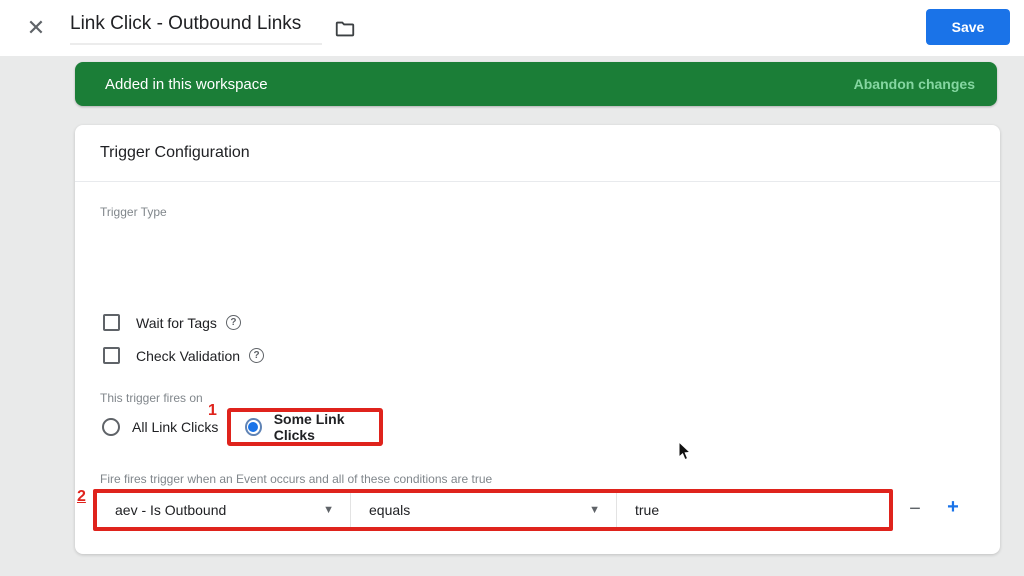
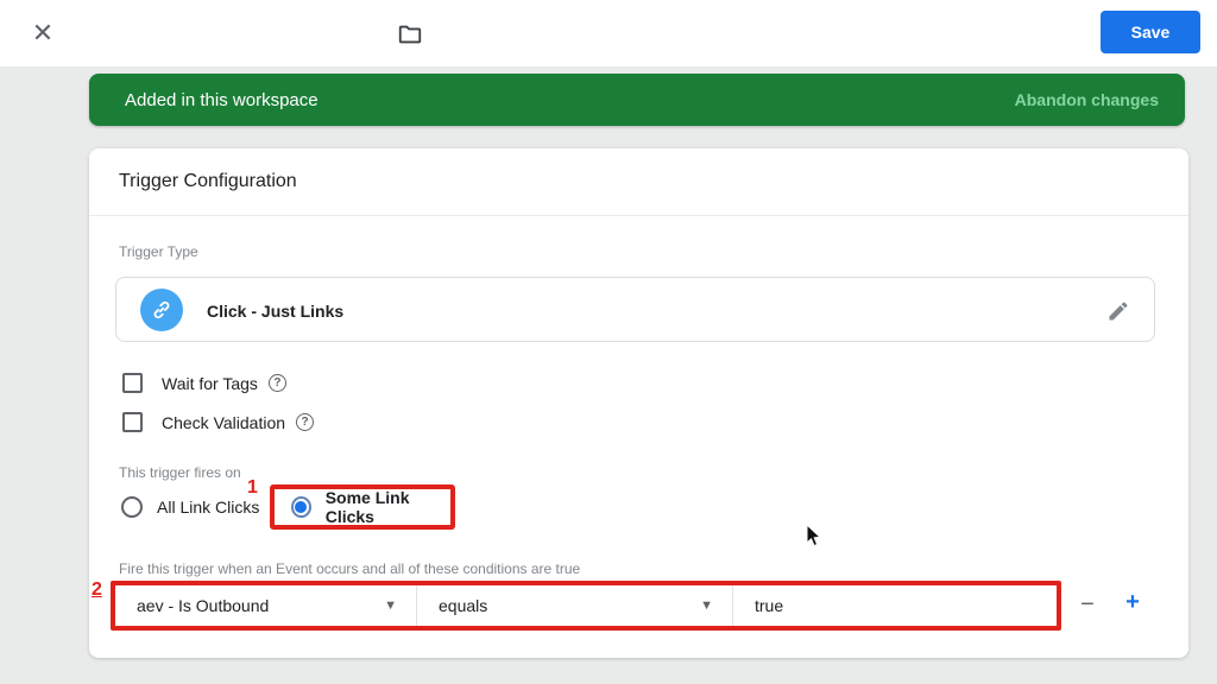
  ✕
- Link Click - Outbound Links
  Save
  Added in this workspace
  Abandon changes
  Trigger Configuration
  Trigger Type
+ Click - Just Links
  Wait for Tags
  ?
  Check Validation
  ?
  This trigger fires on
  All Link Clicks
  1
  Some Link Clicks
- Fire fires trigger when an Event occurs and all of these conditions are true
+ Fire this trigger when an Event occurs and all of these conditions are true
  2
  aev - Is Outbound
  ▼
  equals
  ▼
  true
  −
  +
